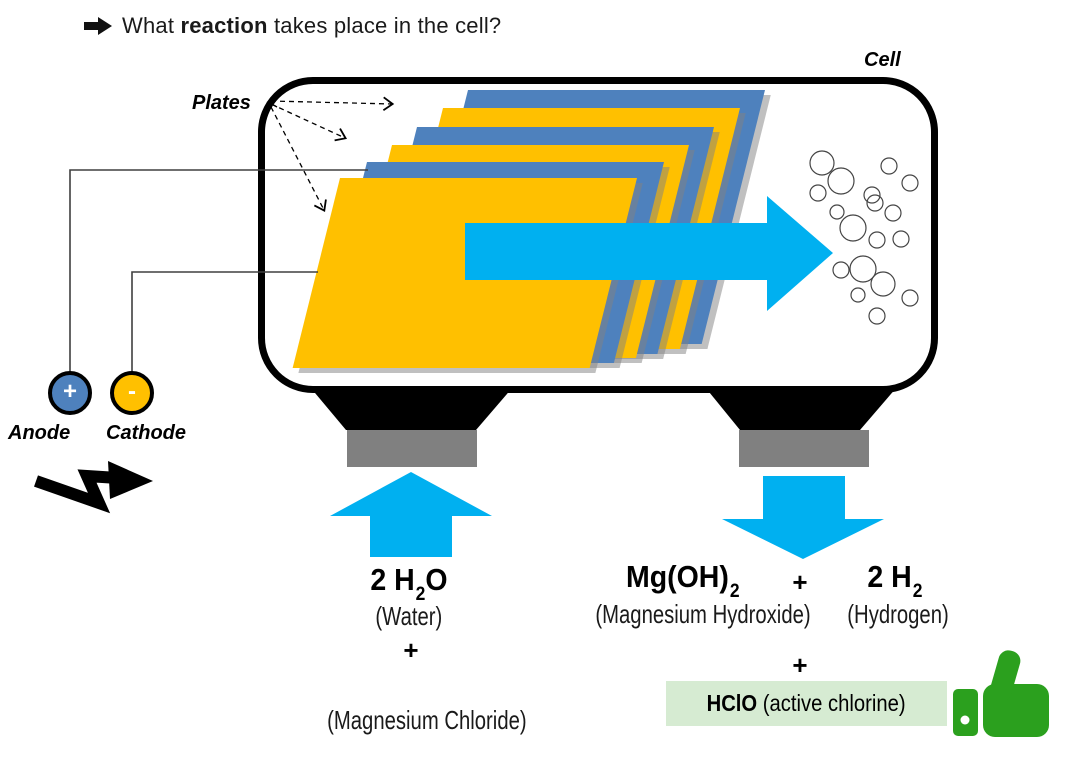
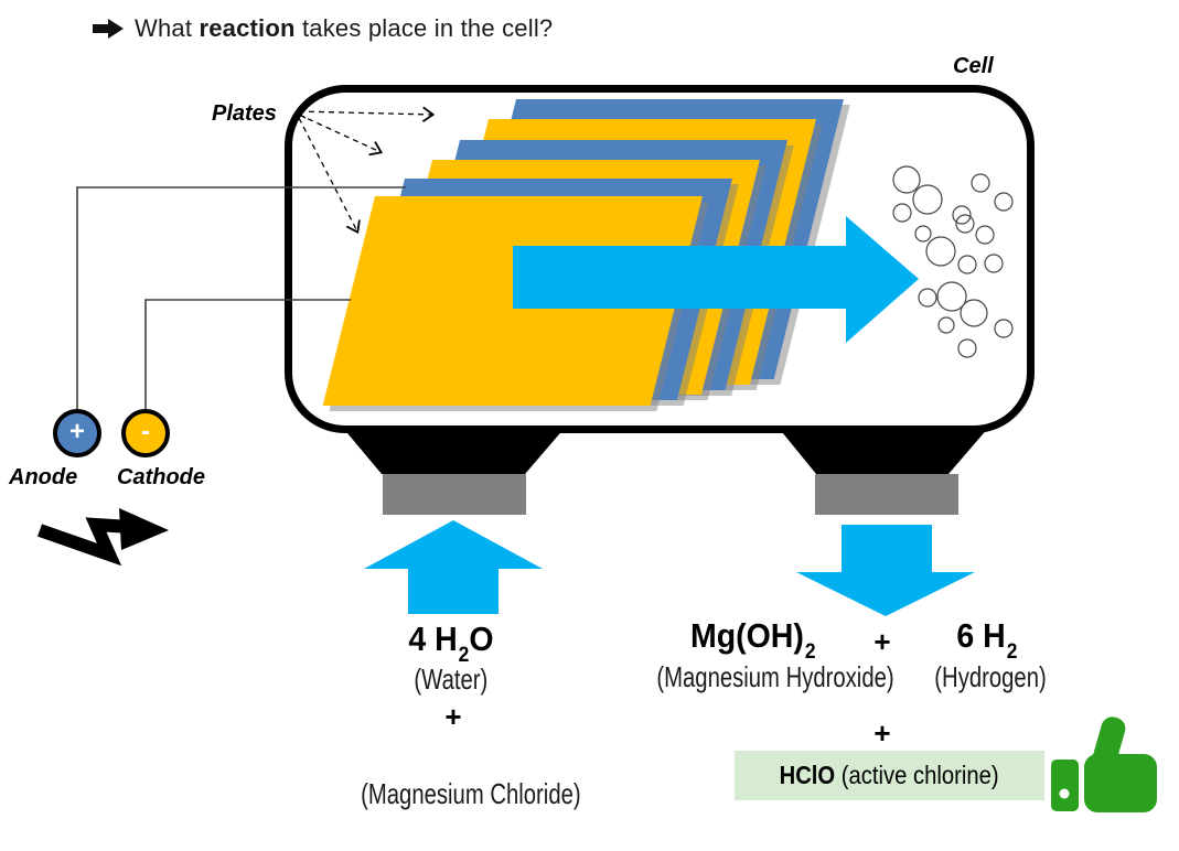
  What reaction takes place in the cell?
  Cell
  Plates
  +
  -
  Anode
  Cathode
- 2 H2O
+ 4 H2O
  (Water)
  +
  (Magnesium Chloride)
  Mg(OH)2
  (Magnesium Hydroxide)
  +
- 2 H2
+ 6 H2
  (Hydrogen)
  +
  HClO (active chlorine)
